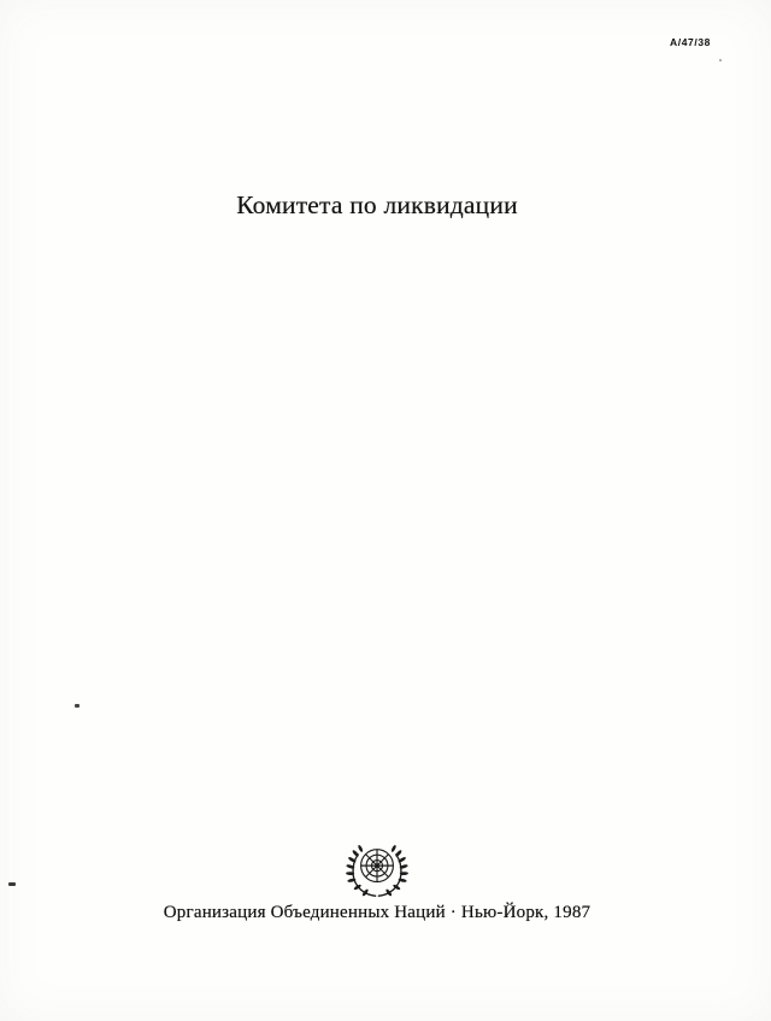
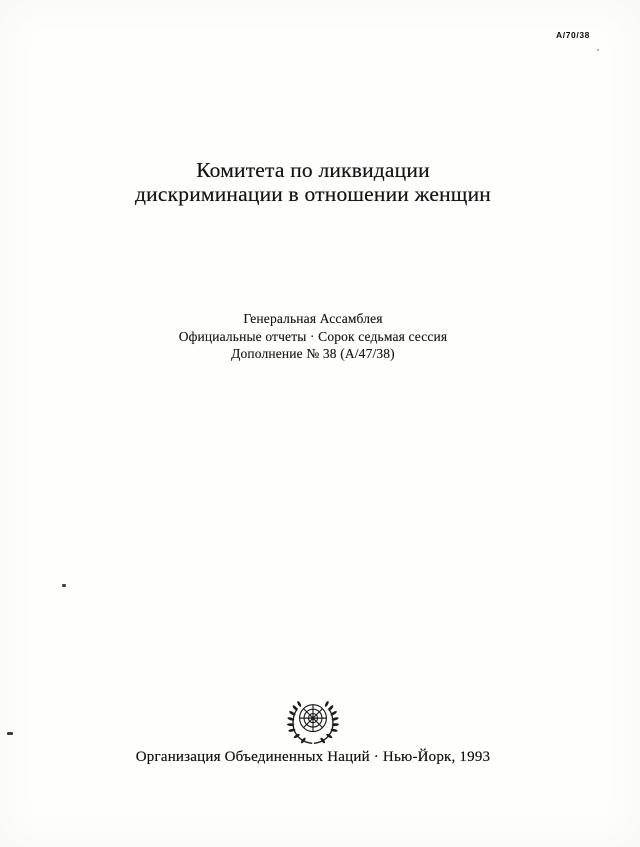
- A/47/38
+ A/70/38
  Комитета по ликвидации
+ дискриминации в отношении женщин
+ Генеральная Ассамблея
+ Официальные отчеты · Сорок седьмая сессия
+ Дополнение № 38 (A/47/38)
- Организация Объединенных Наций · Нью-Йорк, 1987
+ Организация Объединенных Наций · Нью-Йорк, 1993
